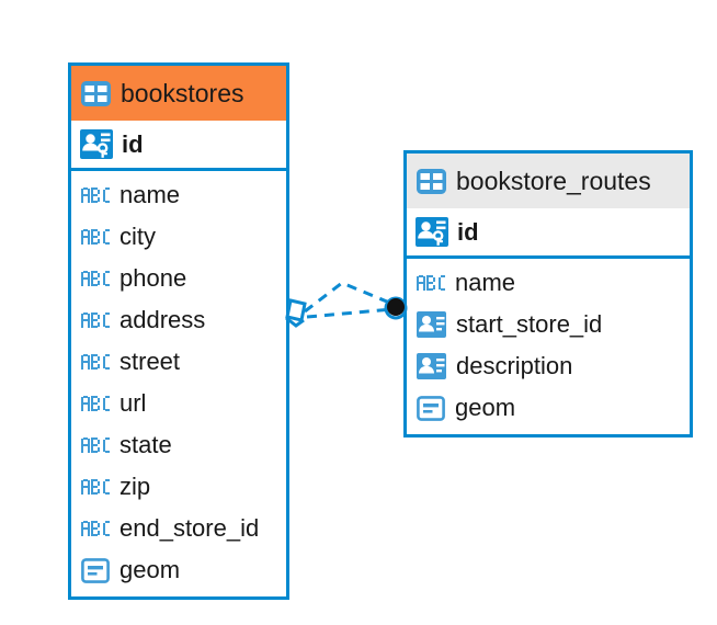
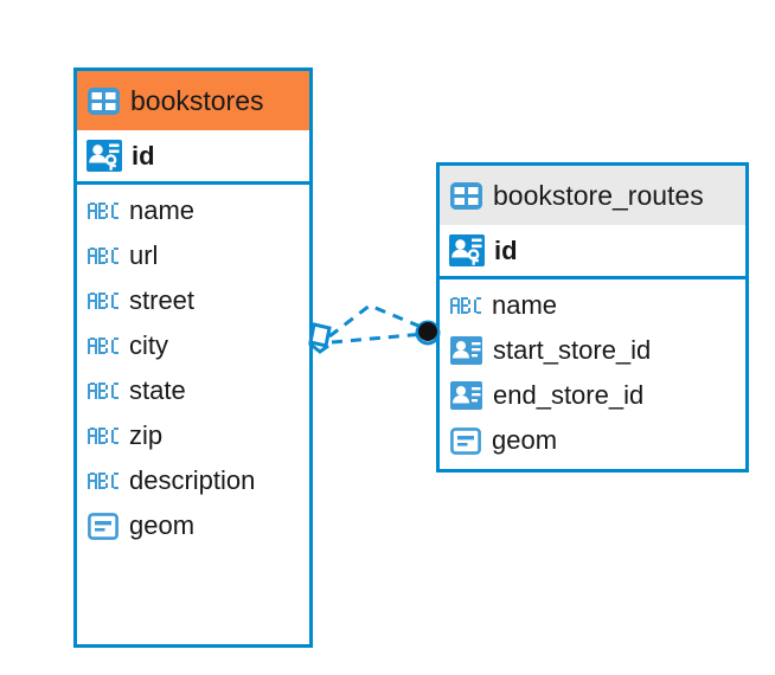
  bookstores
  id
  name
- city
+ url
- phone
- address
  street
- url
+ city
  state
  zip
- end_store_id
+ description
  geom
  bookstore_routes
  id
  name
  start_store_id
- description
+ end_store_id
  geom
